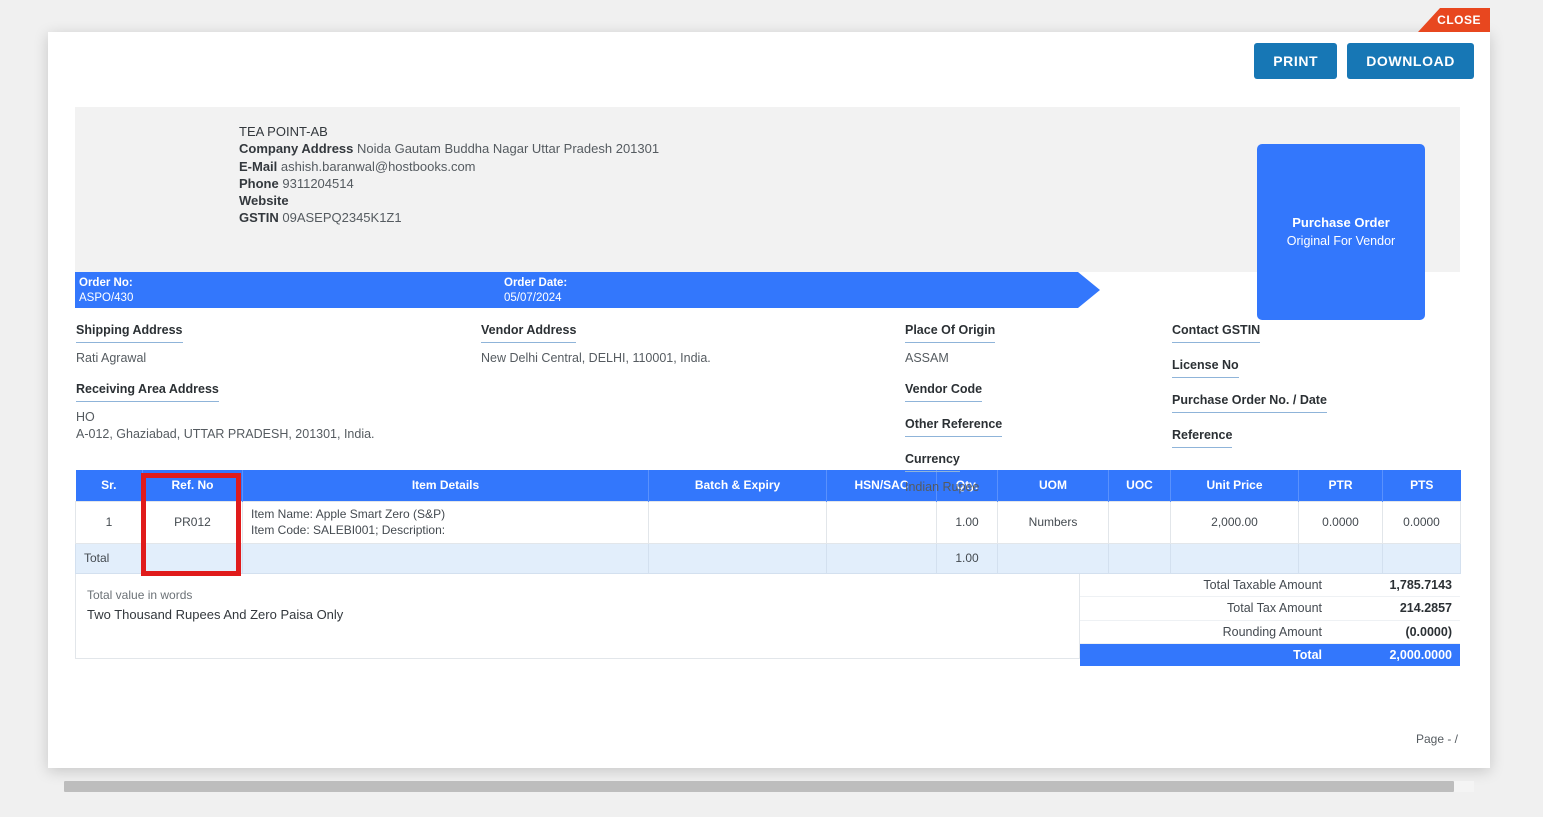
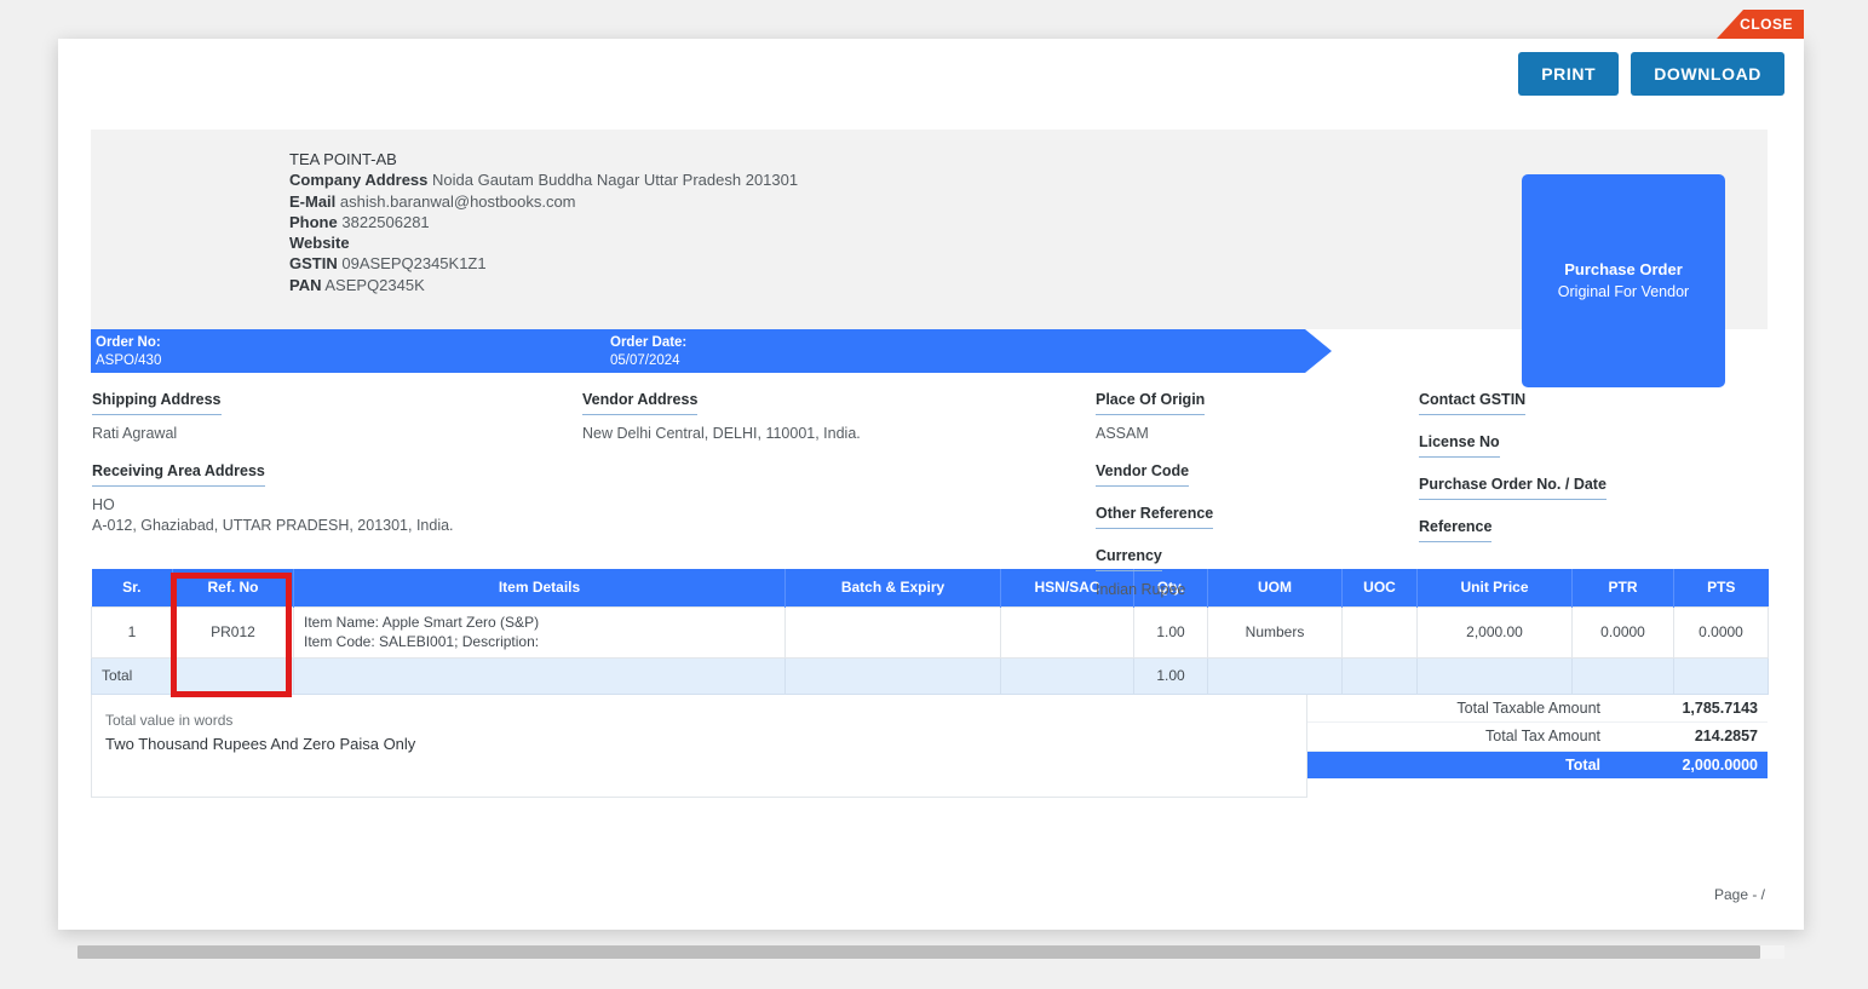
  CLOSE
  PRINT
  DOWNLOAD
  TEA POINT-AB
  Company Address Noida Gautam Buddha Nagar Uttar Pradesh 201301
  E-Mail ashish.baranwal@hostbooks.com
- Phone 9311204514
+ Phone 3822506281
  Website
  GSTIN 09ASEPQ2345K1Z1
+ PAN ASEPQ2345K
  Purchase Order
  Original For Vendor
  Order No:
  ASPO/430
  Order Date:
  05/07/2024
  Shipping Address
  Rati Agrawal
  Receiving Area Address
  HO
  A-012, Ghaziabad, UTTAR PRADESH, 201301, India.
  Vendor Address
  New Delhi Central, DELHI, 110001, India.
  Place Of Origin
  ASSAM
  Vendor Code
  Other Reference
  Currency
  Indian Rupee
  Contact GSTIN
  License No
  Purchase Order No. / Date
  Reference
  Sr.	Ref. No	Item Details	Batch & Expiry	HSN/SAC	Qty.	UOM	UOC	Unit Price	PTR	PTS
  1	PR012	Item Name: Apple Smart Zero (S&P) Item Code: SALEBI001; Description:			1.00	Numbers		2,000.00	0.0000	0.0000
  Total					1.00
  Total value in words
  Two Thousand Rupees And Zero Paisa Only
  Total Taxable Amount
  1,785.7143
  Total Tax Amount
  214.2857
- Rounding Amount
- (0.0000)
  Total
  2,000.0000
  Page - /
